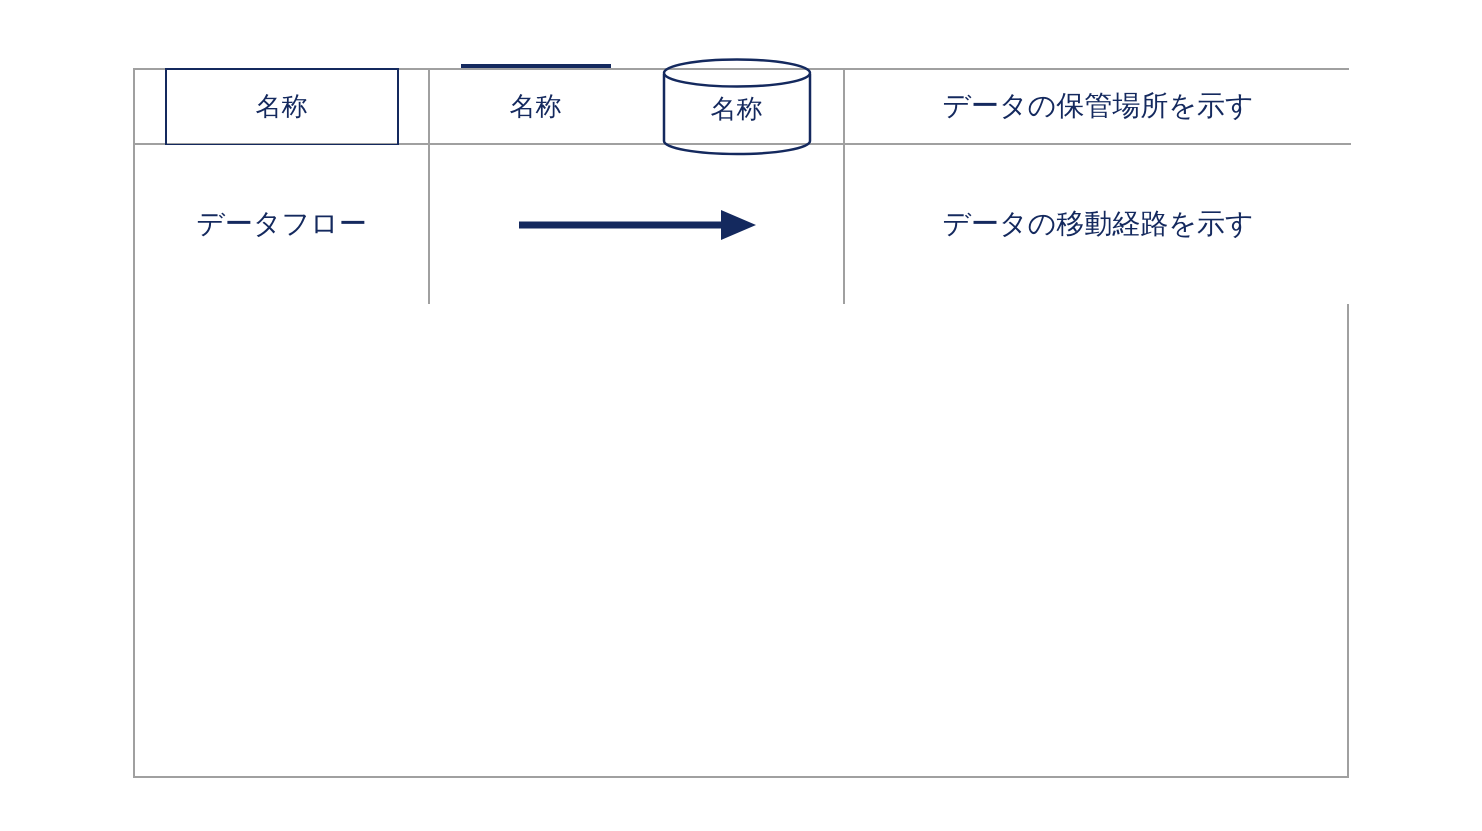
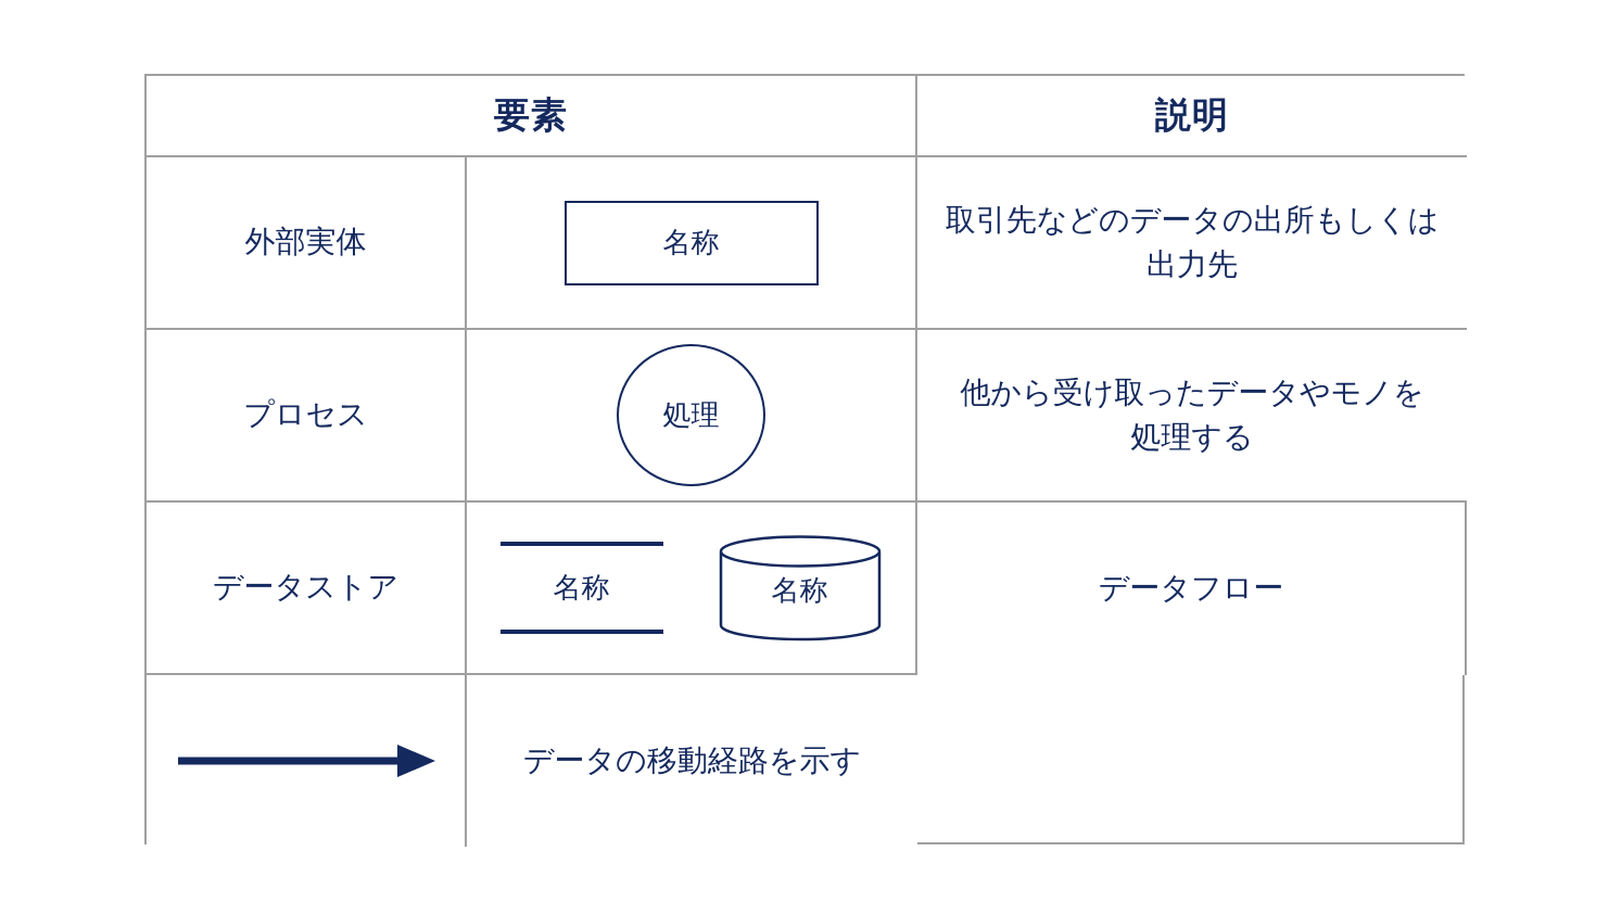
+ 要素
+ 説明
+ 外部実体
  名称
+ 取引先などのデータの出所もしくは
+ 出力先
+ プロセス
+ 処理
+ 他から受け取ったデータやモノを
+ 処理する
+ データストア
  名称
  名称
- データの保管場所を示す
  データフロー
  データの移動経路を示す
